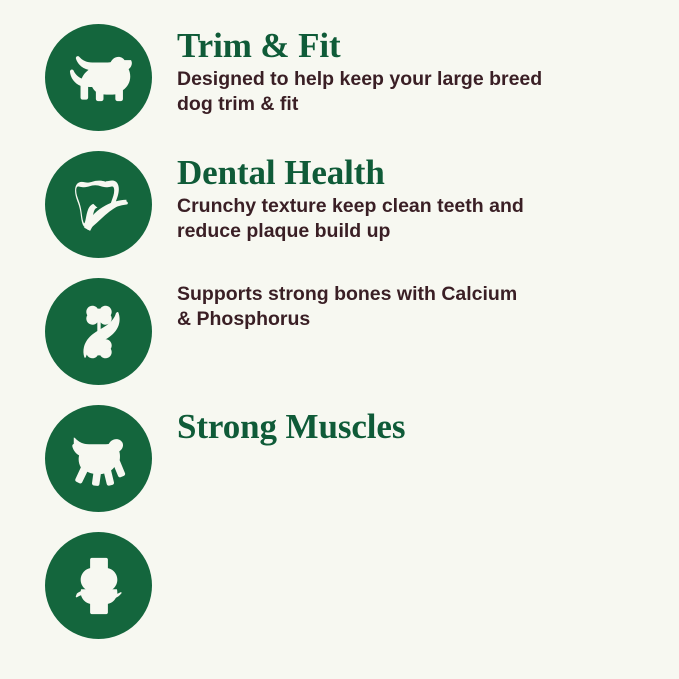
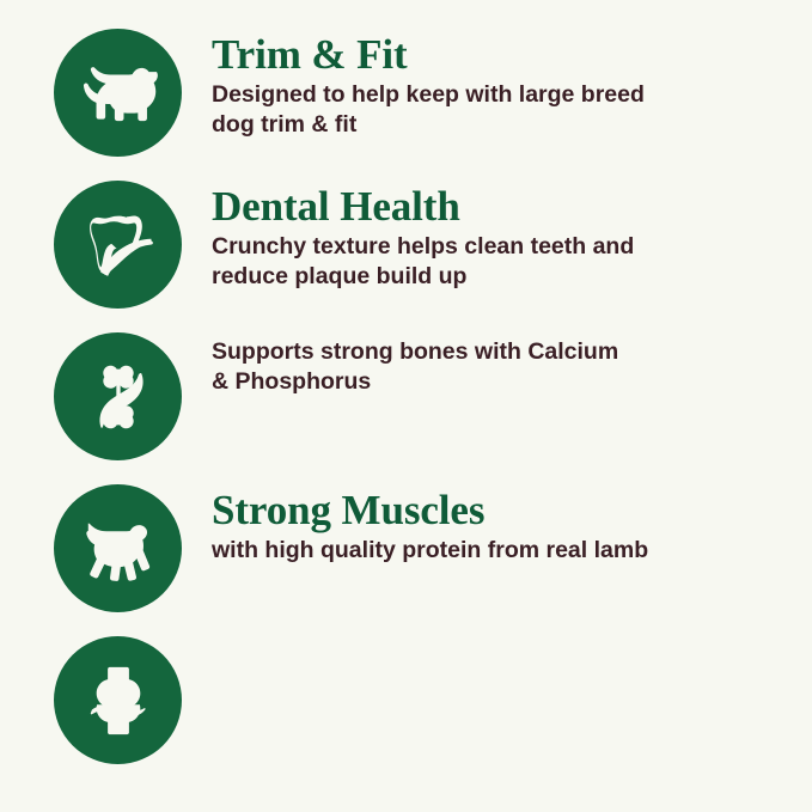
  Trim & Fit
- Designed to help keep your large breed
+ Designed to help keep with large breed
  dog trim & fit
  Dental Health
- Crunchy texture keep clean teeth and
+ Crunchy texture helps clean teeth and
  reduce plaque build up
  Supports strong bones with Calcium
  & Phosphorus
  Strong Muscles
+ with high quality protein from real lamb
